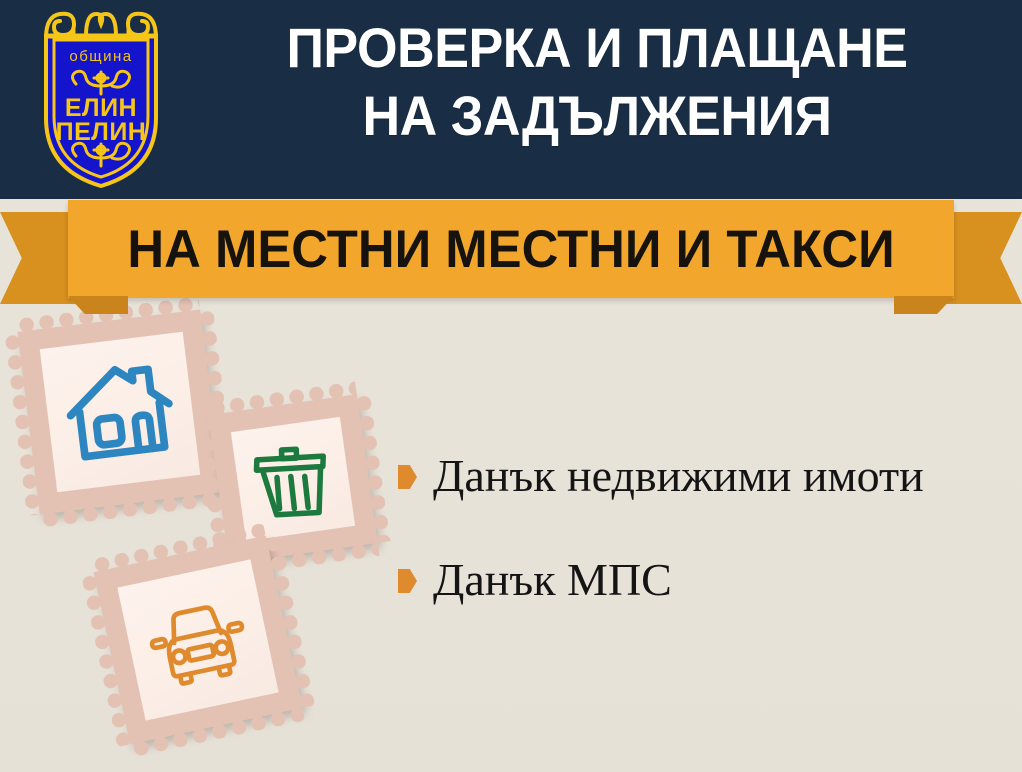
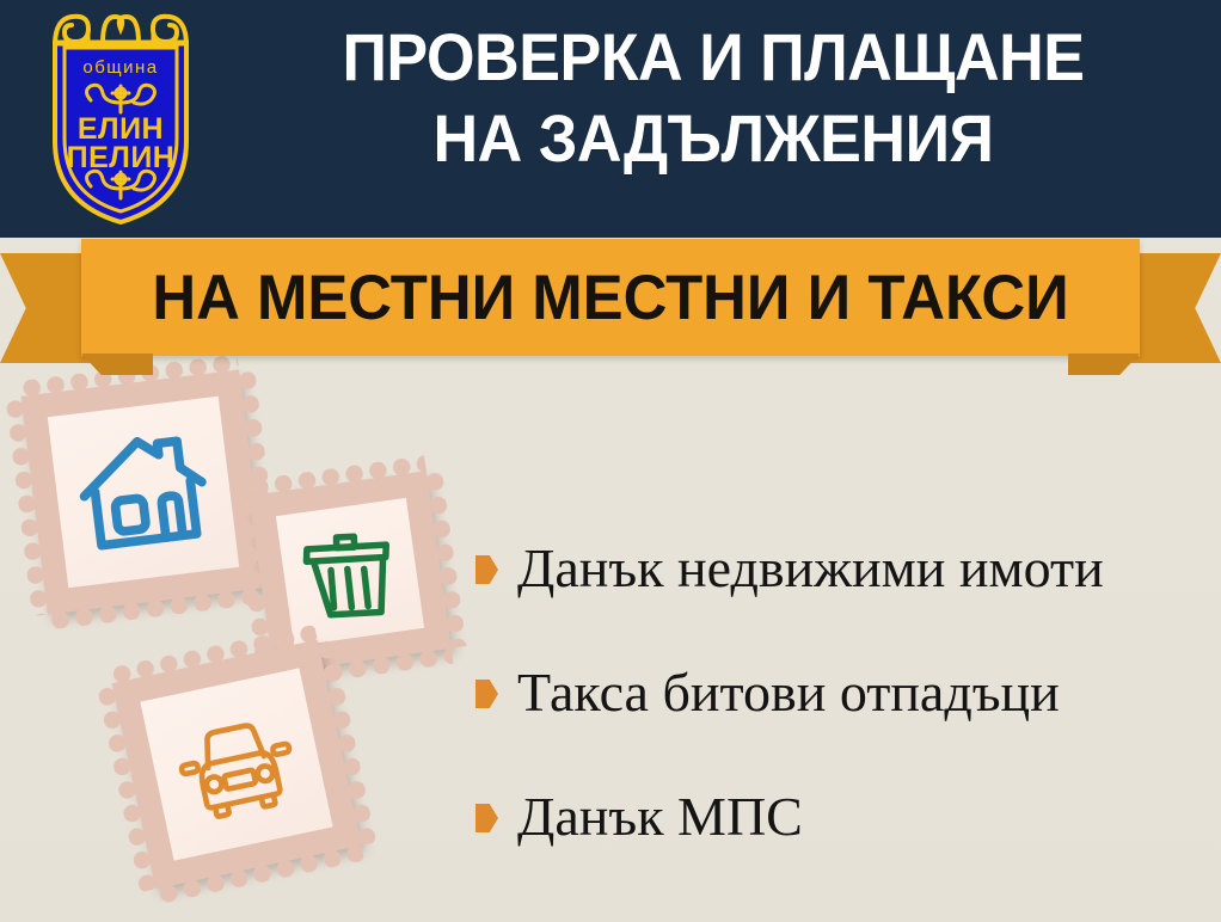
  ПРОВЕРКА И ПЛАЩАНЕ
  НА ЗАДЪЛЖЕНИЯ
  община
  ЕЛИН
  ПЕЛИН
  НА МЕСТНИ МЕСТНИ И ТАКСИ
  Данък недвижими имоти
+ Такса битови отпадъци
  Данък МПС
